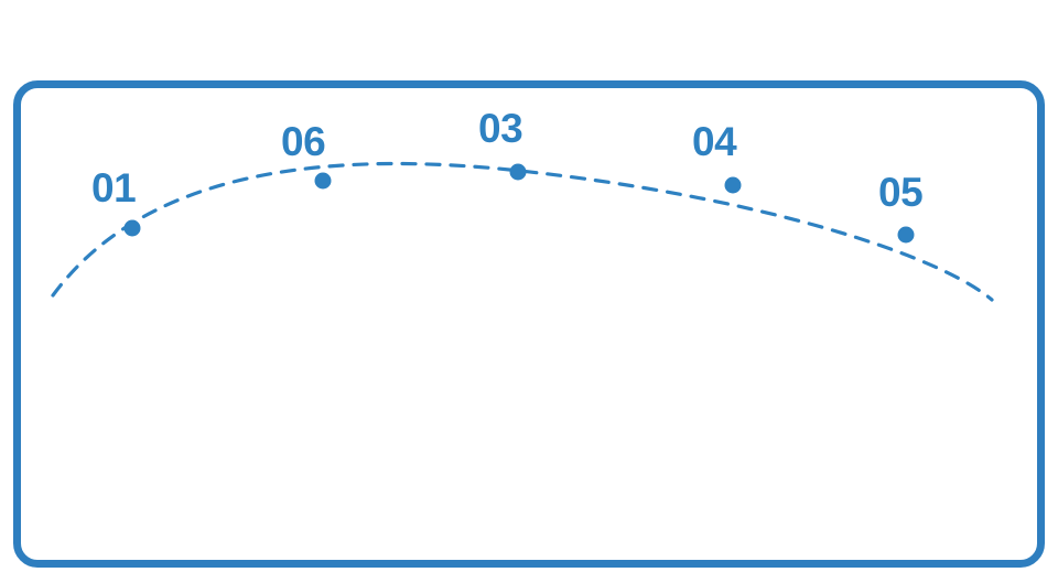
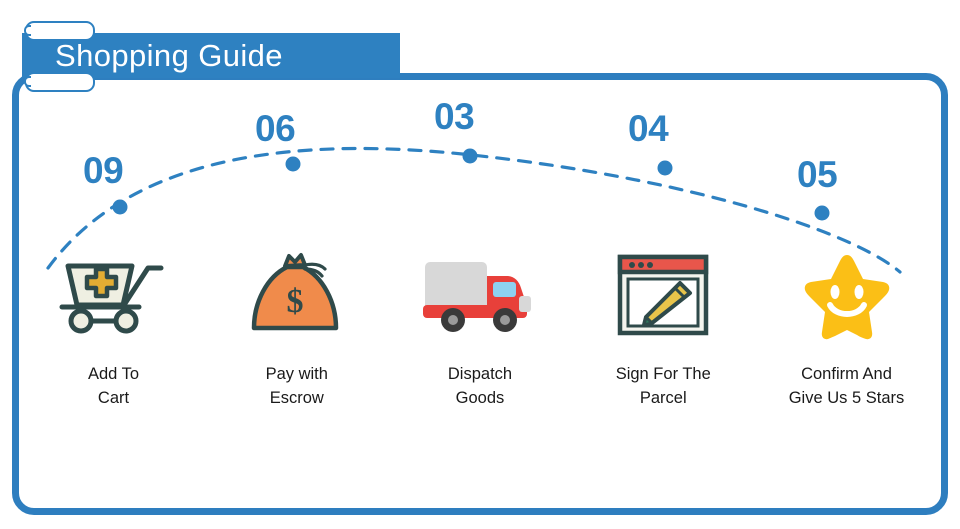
+ Shopping Guide
- 01
+ 09
  06
  03
  04
  05
+ Add To
+ Cart
+ $
+ Pay with
+ Escrow
+ Dispatch
+ Goods
+ Sign For The
+ Parcel
+ Confirm And
+ Give Us 5 Stars
